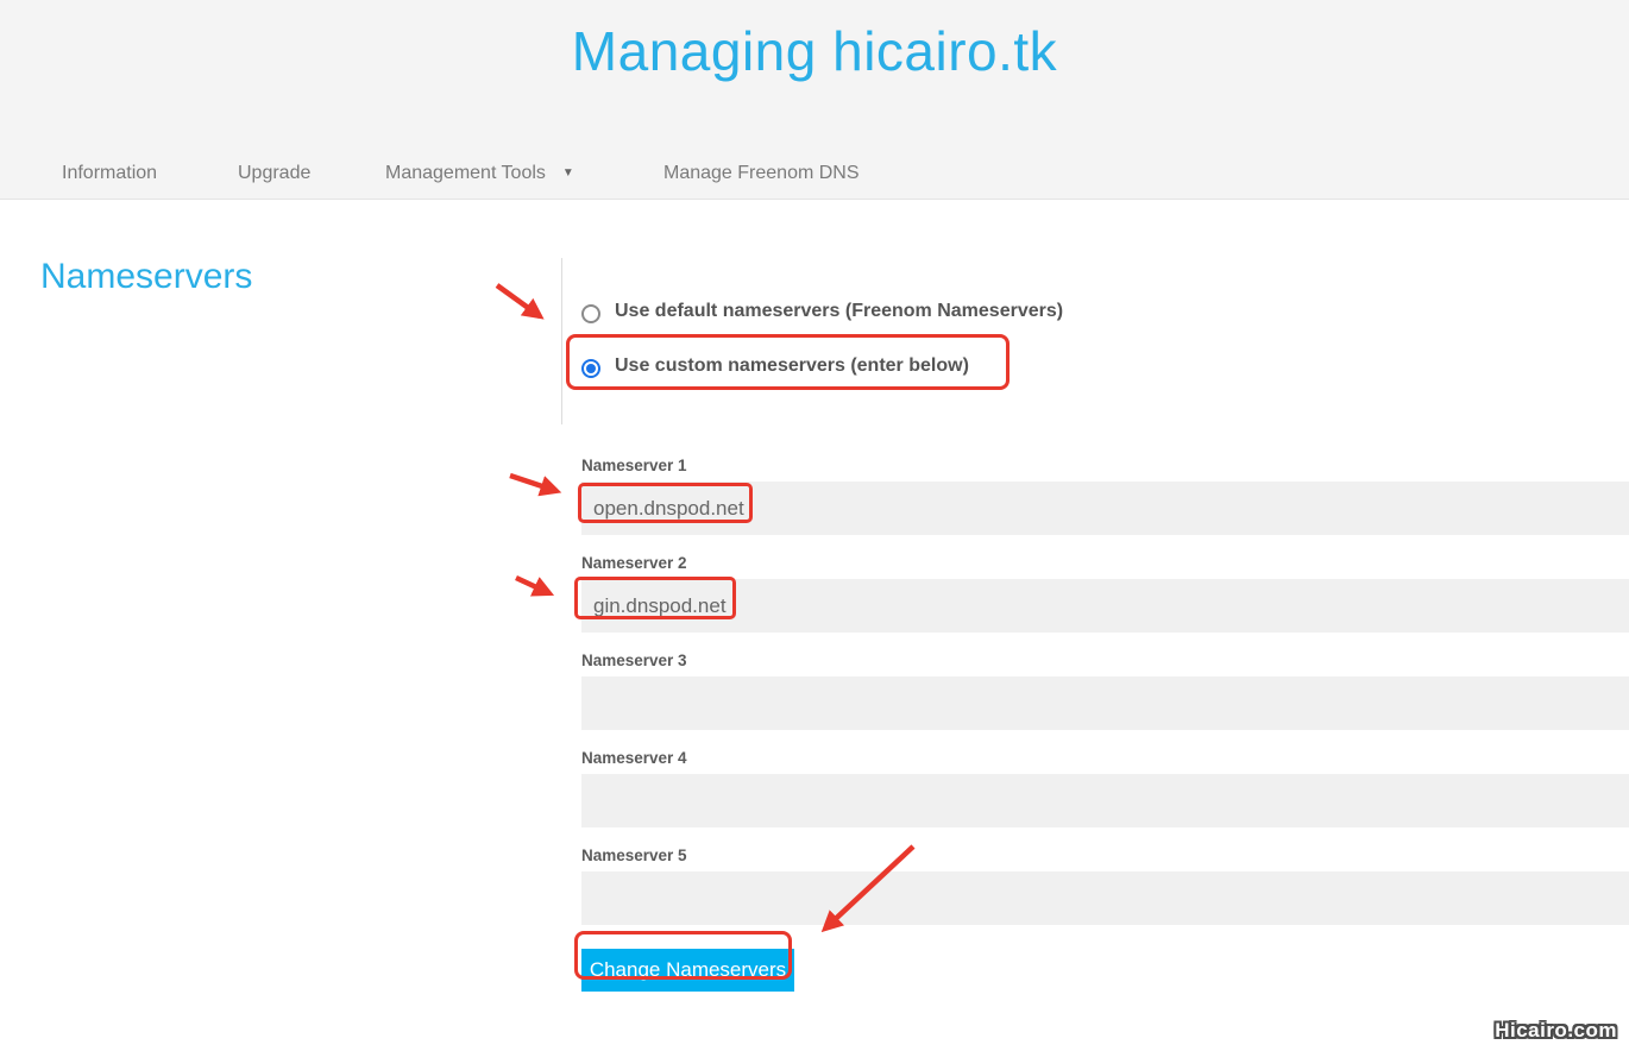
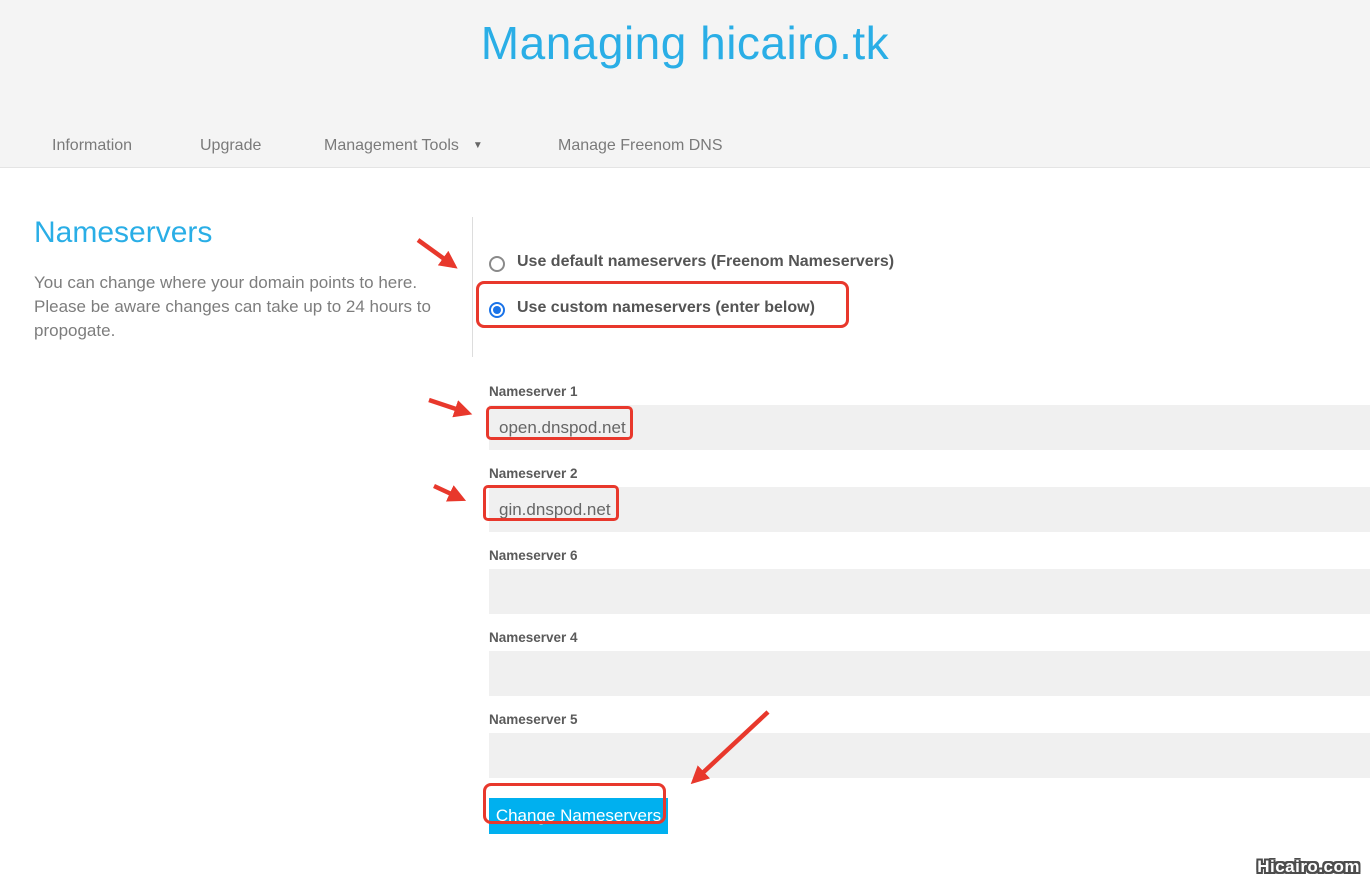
  Managing hicairo.tk
  Information
  Upgrade
  Management Tools ▼
  Manage Freenom DNS
  Nameservers
+ You can change where your domain points to here. Please be aware changes can take up to 24 hours to propogate.
  Use default nameservers (Freenom Nameservers)
  Use custom nameservers (enter below)
  Nameserver 1
  open.dnspod.net
  Nameserver 2
  gin.dnspod.net
- Nameserver 3
+ Nameserver 6
  Nameserver 4
  Nameserver 5
  Change Nameservers
  Hicairo.com
